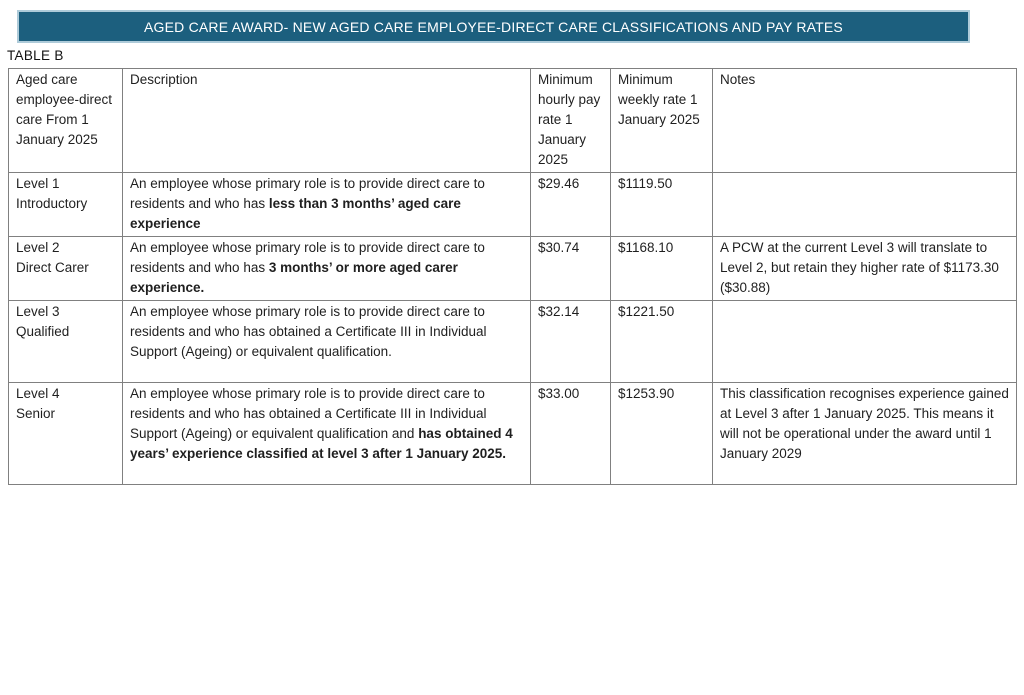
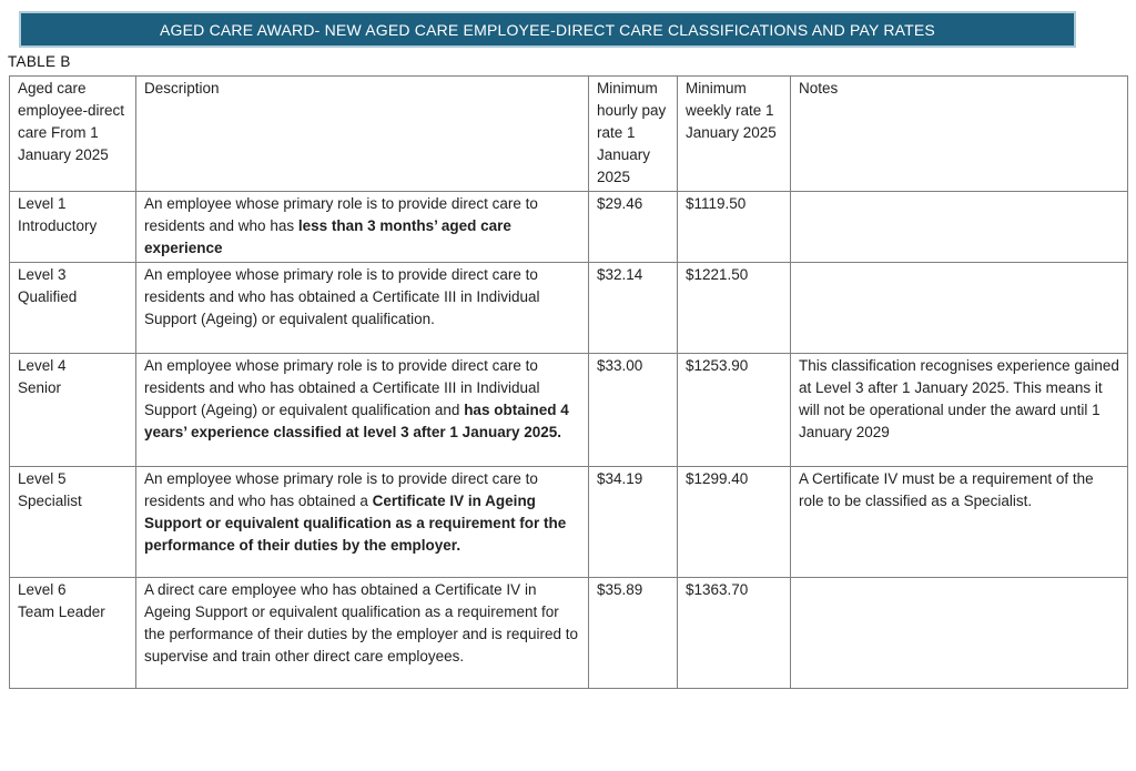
  AGED CARE AWARD- NEW AGED CARE EMPLOYEE-DIRECT CARE CLASSIFICATIONS AND PAY RATES
  TABLE B
  Aged care employee-direct care From 1 January 2025	Description	Minimum hourly pay rate 1 January 2025	Minimum weekly rate 1 January 2025	Notes
  Level 1Introductory	An employee whose primary role is to provide direct care to residents and who has less than 3 months’ aged care experience	$29.46	$1119.50
- Level 2Direct Carer	An employee whose primary role is to provide direct care to residents and who has 3 months’ or more aged carer experience.	$30.74	$1168.10	A PCW at the current Level 3 will translate to Level 2, but retain they higher rate of $1173.30 ($30.88)
  Level 3Qualified	An employee whose primary role is to provide direct care to residents and who has obtained a Certificate III in Individual Support (Ageing) or equivalent qualification.	$32.14	$1221.50
  Level 4Senior	An employee whose primary role is to provide direct care to residents and who has obtained a Certificate III in Individual Support (Ageing) or equivalent qualification and has obtained 4 years’ experience classified at level 3 after 1 January 2025.	$33.00	$1253.90	This classification recognises experience gained at Level 3 after 1 January 2025. This means it will not be operational under the award until 1 January 2029
+ Level 5Specialist	An employee whose primary role is to provide direct care to residents and who has obtained a Certificate IV in Ageing Support or equivalent qualification as a requirement for the performance of their duties by the employer.	$34.19	$1299.40	A Certificate IV must be a requirement of the role to be classified as a Specialist.
+ Level 6Team Leader	A direct care employee who has obtained a Certificate IV in Ageing Support or equivalent qualification as a requirement for the performance of their duties by the employer and is required to supervise and train other direct care employees.	$35.89	$1363.70
